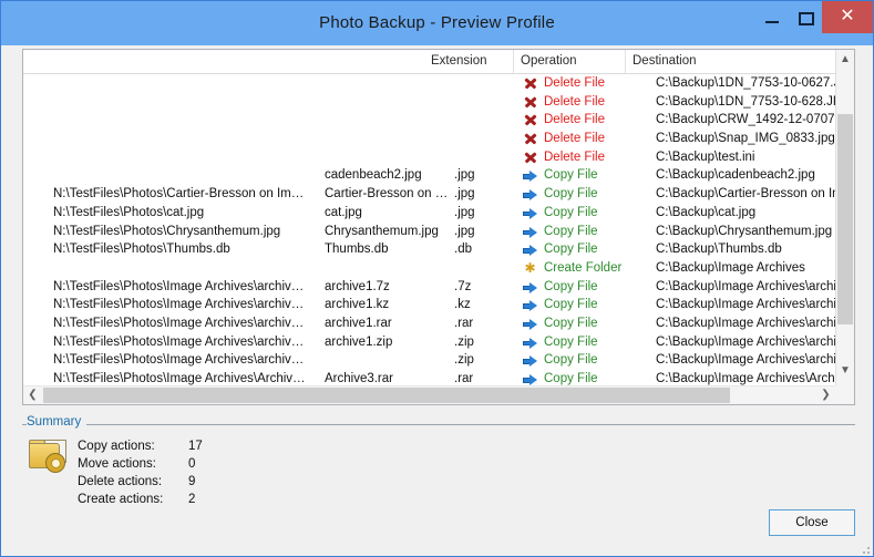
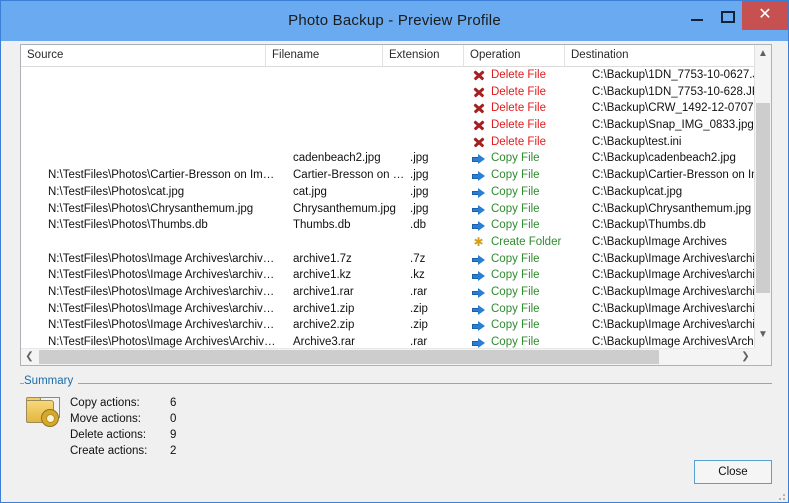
  Photo Backup - Preview Profile
  ✕
+ Source
+ Filename
  Extension
  Operation
  Destination
  Delete File
  C:\Backup\1DN_7753-10-0627.
  Delete File
  C:\Backup\1DN_7753-10-628.J
  Delete File
  C:\Backup\CRW_1492-12-0707
  Delete File
  C:\Backup\Snap_IMG_0833.jpg
  Delete File
  C:\Backup\test.ini
  cadenbeach2.jpg
  .jpg
  Copy File
  C:\Backup\cadenbeach2.jpg
  N:\TestFiles\Photos\Cartier-Bresson on Im…
  Cartier-Bresson on …
  .jpg
  Copy File
  C:\Backup\Cartier-Bresson on I
  N:\TestFiles\Photos\cat.jpg
  cat.jpg
  .jpg
  Copy File
  C:\Backup\cat.jpg
  N:\TestFiles\Photos\Chrysanthemum.jpg
  Chrysanthemum.jpg
  .jpg
  Copy File
  C:\Backup\Chrysanthemum.jpg
  N:\TestFiles\Photos\Thumbs.db
  Thumbs.db
  .db
  Copy File
  C:\Backup\Thumbs.db
  Create Folder
  C:\Backup\Image Archives
  ✱
  N:\TestFiles\Photos\Image Archives\archiv…
  archive1.7z
  .7z
  Copy File
  C:\Backup\Image Archives\arch
  N:\TestFiles\Photos\Image Archives\archiv…
  archive1.kz
  .kz
  Copy File
  C:\Backup\Image Archives\arch
  N:\TestFiles\Photos\Image Archives\archiv…
  archive1.rar
  .rar
  Copy File
  C:\Backup\Image Archives\arch
  N:\TestFiles\Photos\Image Archives\archiv…
  archive1.zip
  .zip
  Copy File
  C:\Backup\Image Archives\arch
  N:\TestFiles\Photos\Image Archives\archiv…
+ archive2.zip
  .zip
  Copy File
  C:\Backup\Image Archives\arch
  N:\TestFiles\Photos\Image Archives\Archiv…
  Archive3.rar
  .rar
  Copy File
  C:\Backup\Image Archives\Arch
  ▲
  ▼
  ❮
  ❯
  Summary
  Copy actions:
- 17
+ 6
  Move actions:
  0
  Delete actions:
  9
  Create actions:
  2
  Close
